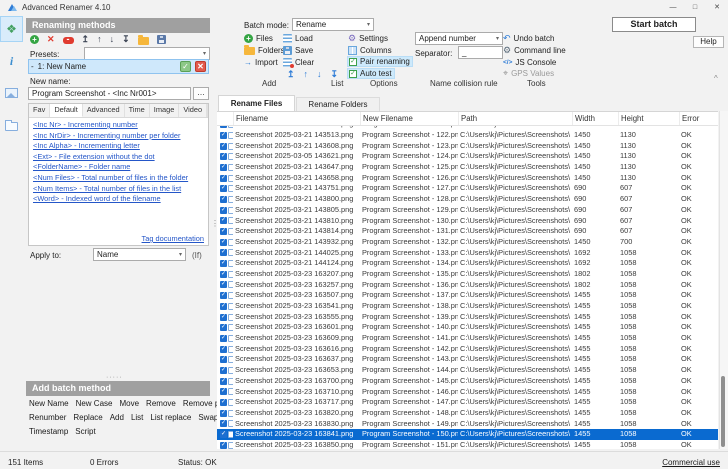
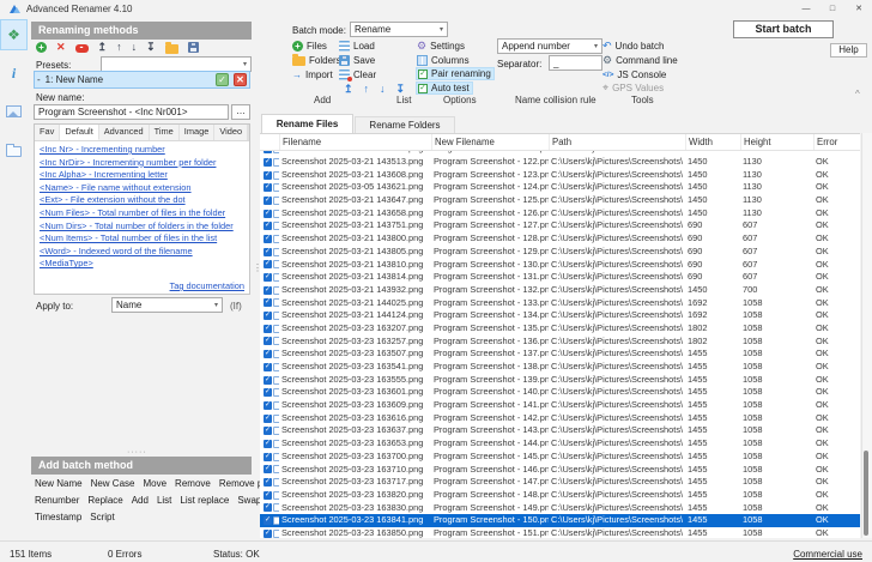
  Advanced Renamer 4.10
  Renaming methods
  Presets:
  -
  1: New Name
  New name:
  Program Screenshot - <Inc Nr001>
  Fav
  Default
  Advanced
  Time
  Image
  Video
  <Inc Nr> - Incrementing number
  <Inc NrDir> - Incrementing number per folder
  <Inc Alpha> - Incrementing letter
+ <Name> - File name without extension
  <Ext> - File extension without the dot
- <FolderName> - Folder name
  <Num Files> - Total number of files in the folder
+ <Num Dirs> - Total number of folders in the folder
  <Num Items> - Total number of files in the list
  <Word> - Indexed word of the filename
+ <MediaType>
  Tag documentation
  Apply to:
  Name
  (If)
  Add batch method
  New Name New Case Move Remove Remove
  Renumber Replace Add List List replace Swa
  Timestamp Script
  Batch mode:
  Rename
  Start batch
  Help
  Files
  Folder
  Import
  Add
  Load
  Save
  Clear
  List
  Settings
  Columns
  Pair renaming
  Auto test
  Options
  Append number
  Separator:
  _
  Name collision rule
  Undo batch
  Command line
  JS Console
  GPS Values
  Tools
  Rename Files
  Rename Folders
  Filename
  New Filename
  Path
  Width
  Height
  Error
  Screenshot 2025-03-21 143513.png
  Program Screenshot - 122.pn
  C:\Users\kj\Pictures\Screenshots\
  1450
  1130
  OK
  Screenshot 2025-03-21 143608.png
  Program Screenshot - 123.pn
  C:\Users\kj\Pictures\Screenshots\
  1450
  1130
  OK
  Screenshot 2025-03-05 143621.png
  Program Screenshot - 124.pn
  C:\Users\kj\Pictures\Screenshots\
  1450
  1130
  OK
  Screenshot 2025-03-21 143647.png
  Program Screenshot - 125.pn
  C:\Users\kj\Pictures\Screenshots\
  1450
  1130
  OK
  Screenshot 2025-03-21 143658.png
  Program Screenshot - 126.pn
  C:\Users\kj\Pictures\Screenshots\
  1450
  1130
  OK
  Screenshot 2025-03-21 143751.png
  Program Screenshot - 127.pn
  C:\Users\kj\Pictures\Screenshots\
  690
  607
  OK
  Screenshot 2025-03-21 143800.png
  Program Screenshot - 128.pn
  C:\Users\kj\Pictures\Screenshots\
  690
  607
  OK
  Screenshot 2025-03-21 143805.png
  Program Screenshot - 129.pn
  C:\Users\kj\Pictures\Screenshots\
  690
  607
  OK
  Screenshot 2025-03-21 143810.png
  Program Screenshot - 130.pn
  C:\Users\kj\Pictures\Screenshots\
  690
  607
  OK
  Screenshot 2025-03-21 143814.png
  Program Screenshot - 131.pn
  C:\Users\kj\Pictures\Screenshots\
  690
  607
  OK
  Screenshot 2025-03-21 143932.png
  Program Screenshot - 132.pn
  C:\Users\kj\Pictures\Screenshots\
  1450
  700
  OK
  Screenshot 2025-03-21 144025.png
  Program Screenshot - 133.pn
  C:\Users\kj\Pictures\Screenshots\
  1692
  1058
  OK
  Screenshot 2025-03-21 144124.png
  Program Screenshot - 134.pn
  C:\Users\kj\Pictures\Screenshots\
  1692
  1058
  OK
  Screenshot 2025-03-23 163207.png
  Program Screenshot - 135.pn
  C:\Users\kj\Pictures\Screenshots\
  1802
  1058
  OK
  Screenshot 2025-03-23 163257.png
  Program Screenshot - 136.pn
  C:\Users\kj\Pictures\Screenshots\
  1802
  1058
  OK
  Screenshot 2025-03-23 163507.png
  Program Screenshot - 137.pn
  C:\Users\kj\Pictures\Screenshots\
  1455
  1058
  OK
  Screenshot 2025-03-23 163541.png
  Program Screenshot - 138.pn
  C:\Users\kj\Pictures\Screenshots\
  1455
  1058
  OK
  Screenshot 2025-03-23 163555.png
  Program Screenshot - 139.pn
  C:\Users\kj\Pictures\Screenshots\
  1455
  1058
  OK
  Screenshot 2025-03-23 163601.png
  Program Screenshot - 140.pn
  C:\Users\kj\Pictures\Screenshots\
  1455
  1058
  OK
  Screenshot 2025-03-23 163609.png
  Program Screenshot - 141.pn
  C:\Users\kj\Pictures\Screenshots\
  1455
  1058
  OK
  Screenshot 2025-03-23 163616.png
  Program Screenshot - 142.pn
  C:\Users\kj\Pictures\Screenshots\
  1455
  1058
  OK
  Screenshot 2025-03-23 163637.png
  Program Screenshot - 143.pn
  C:\Users\kj\Pictures\Screenshots\
  1455
  1058
  OK
  Screenshot 2025-03-23 163653.png
  Program Screenshot - 144.pn
  C:\Users\kj\Pictures\Screenshots\
  1455
  1058
  OK
  Screenshot 2025-03-23 163700.png
  Program Screenshot - 145.pn
  C:\Users\kj\Pictures\Screenshots\
  1455
  1058
  OK
  Screenshot 2025-03-23 163710.png
  Program Screenshot - 146.pn
  C:\Users\kj\Pictures\Screenshots\
  1455
  1058
  OK
  Screenshot 2025-03-23 163717.png
  Program Screenshot - 147.pn
  C:\Users\kj\Pictures\Screenshots\
  1455
  1058
  OK
  Screenshot 2025-03-23 163820.png
  Program Screenshot - 148.pn
  C:\Users\kj\Pictures\Screenshots\
  1455
  1058
  OK
  Screenshot 2025-03-23 163830.png
  Program Screenshot - 149.pn
  C:\Users\kj\Pictures\Screenshots\
  1455
  1058
  OK
  Screenshot 2025-03-23 163841.png
  Program Screenshot - 150.pn
  C:\Users\kj\Pictures\Screenshots\
  1455
  1058
  OK
  Screenshot 2025-03-23 163850.png
  Program Screenshot - 151.pn
  C:\Users\kj\Pictures\Screenshots\
  1455
  1058
  OK
  151 Items
  0 Errors
  Status: OK
  Commercial use
